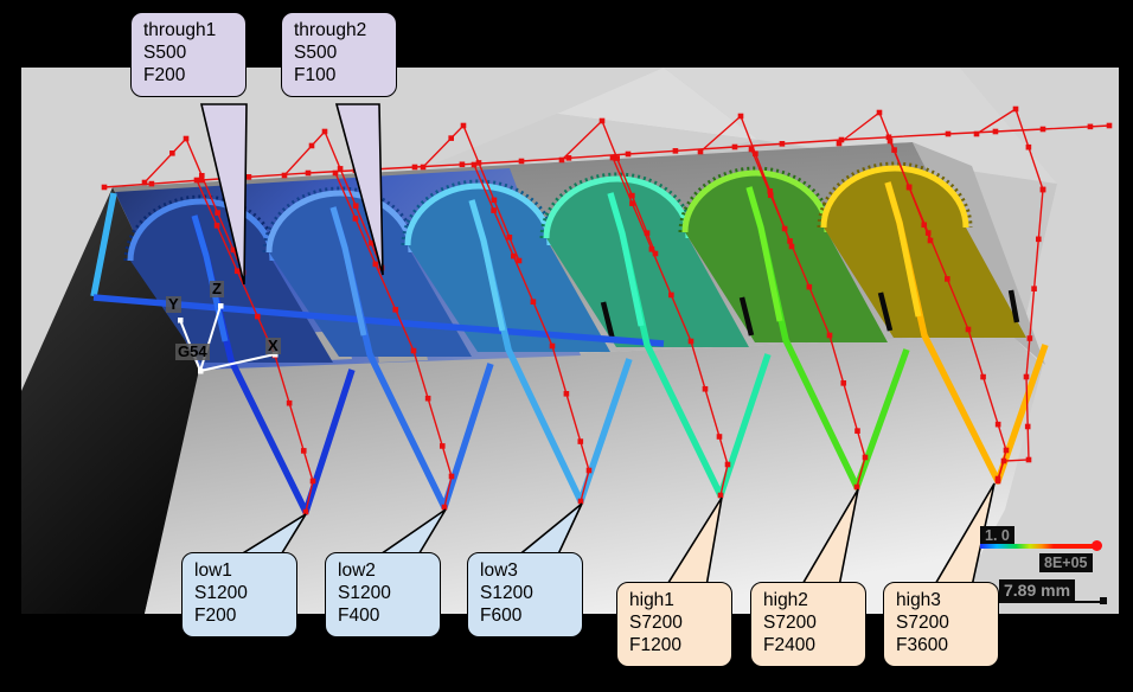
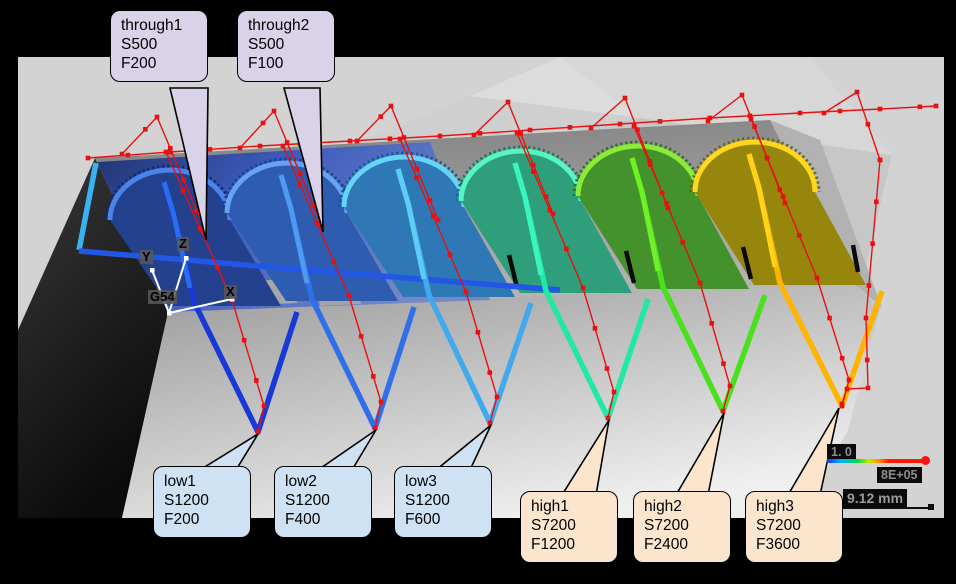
  through1
  S500
  F200
  through2
  S500
  F100
  low1
  S1200
  F200
  low2
  S1200
  F400
  low3
  S1200
  F600
  high1
  S7200
  F1200
  high2
  S7200
  F2400
  high3
  S7200
  F3600
  Y
  Z
  X
  G54
  1. 0
  8E+05
- 7.89 mm
+ 9.12 mm
